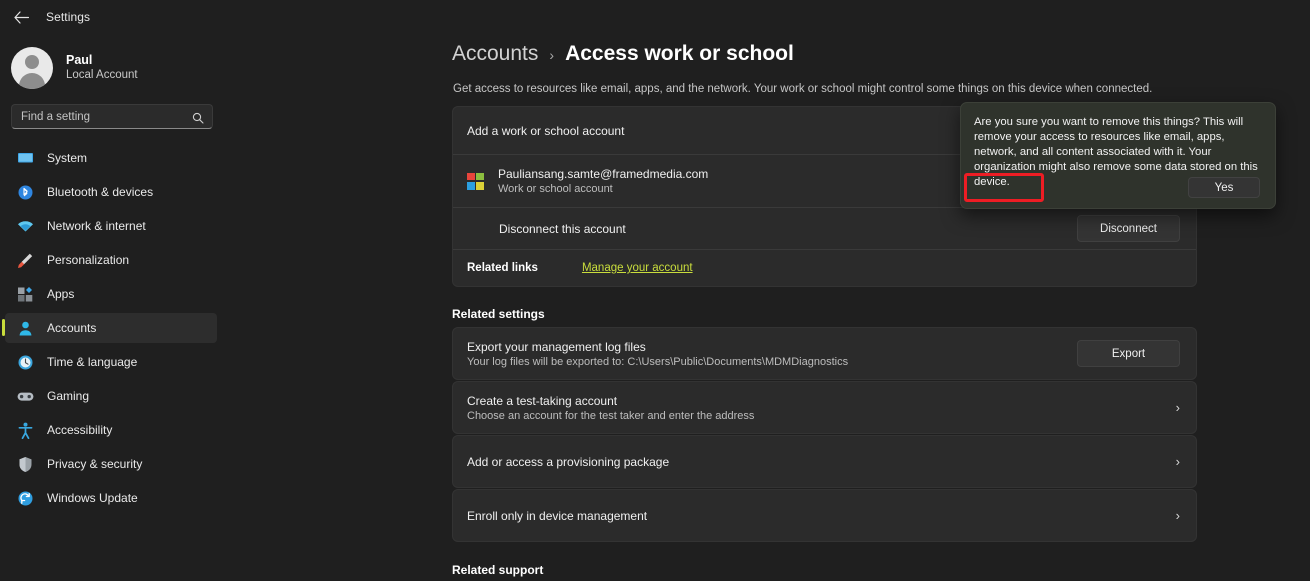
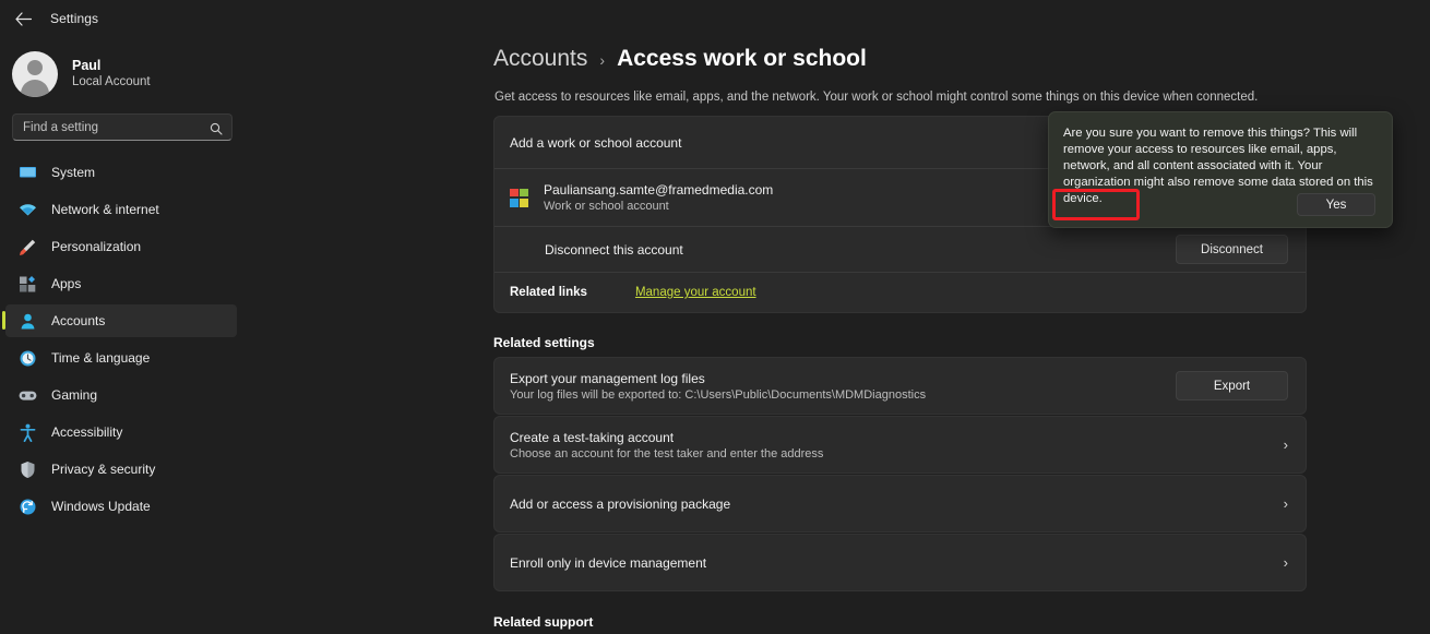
  Settings
  Paul
  Local Account
  Find a setting
  System
- Bluetooth & devices
  Network & internet
  Personalization
  Apps
  Accounts
  Time & language
  Gaming
  Accessibility
  Privacy & security
  Windows Update
  Accounts
  ›
  Access work or school
  Get access to resources like email, apps, and the network. Your work or school might control some things on this device when connected.
  Add a work or school account
  Pauliansang.samte@framedmedia.com
  Work or school account
  Disconnect this account
  Disconnect
  Related links
  Manage your account
  Related settings
  Export your management log files
  Your log files will be exported to: C:\Users\Public\Documents\MDMDiagnostics
  Export
  Create a test-taking account
  Choose an account for the test taker and enter the address
  ›
  Add or access a provisioning package
  ›
  Enroll only in device management
  ›
  Related support
  Are you sure you want to remove this things? This will remove your access to resources like email, apps, network, and all content associated with it. Your organization might also remove some data stored on this device.
  Yes
